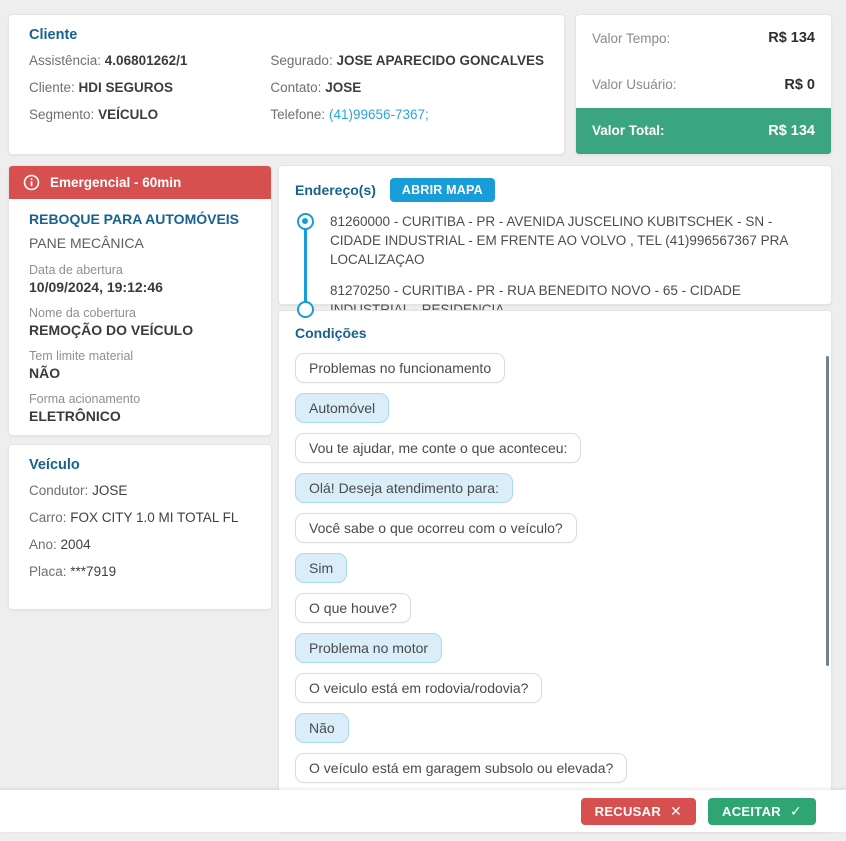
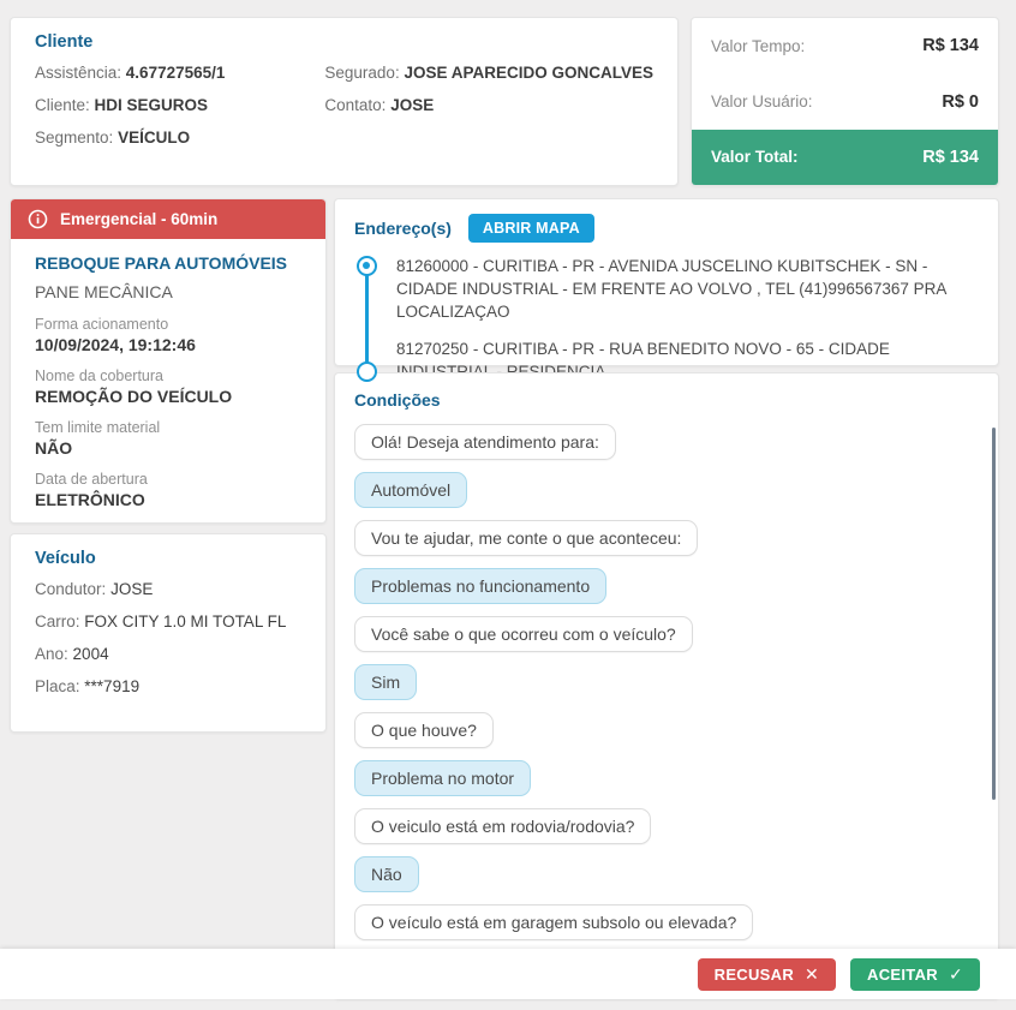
  Cliente
- Assistência: 4.06801262/1
+ Assistência: 4.67727565/1
  Cliente: HDI SEGUROS
  Segmento: VEÍCULO
  Segurado: JOSE APARECIDO GONCALVES
  Contato: JOSE
- Telefone: (41)99656-7367;
  Valor Tempo:
  R$ 134
  Valor Usuário:
  R$ 0
  Valor Total:
  R$ 134
  Emergencial - 60min
  REBOQUE PARA AUTOMÓVEIS
  PANE MECÂNICA
- Data de abertura
+ Forma acionamento
  10/09/2024, 19:12:46
  Nome da cobertura
  REMOÇÃO DO VEÍCULO
  Tem limite material
  NÃO
- Forma acionamento
+ Data de abertura
  ELETRÔNICO
  Veículo
  Condutor: JOSE
  Carro: FOX CITY 1.0 MI TOTAL FL
  Ano: 2004
  Placa: ***7919
  Endereço(s)
  ABRIR MAPA
  81260000 - CURITIBA - PR - AVENIDA JUSCELINO KUBITSCHEK - SN - CIDADE INDUSTRIAL - EM FRENTE AO VOLVO , TEL (41)996567367 PRA LOCALIZAÇAO
  Condições
- Problemas no funcionamento
+ Olá! Deseja atendimento para:
  Automóvel
  Vou te ajudar, me conte o que aconteceu:
- Olá! Deseja atendimento para:
+ Problemas no funcionamento
  Você sabe o que ocorreu com o veículo?
  Sim
  O que houve?
  Problema no motor
  O veiculo está em rodovia/rodovia?
  Não
  O veículo está em garagem subsolo ou elevada?
  RECUSAR
  ✕
  ACEITAR
  ✓
